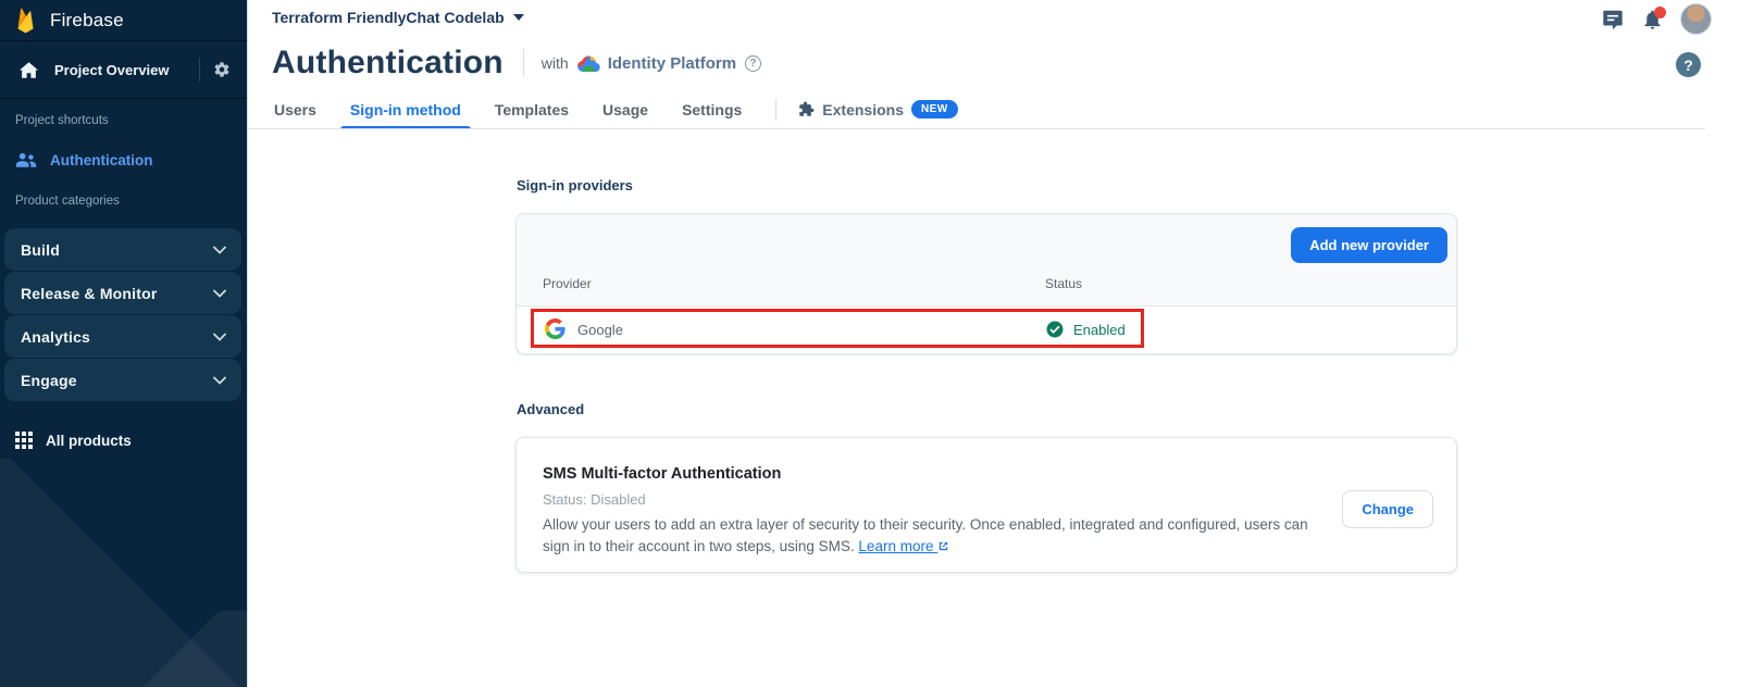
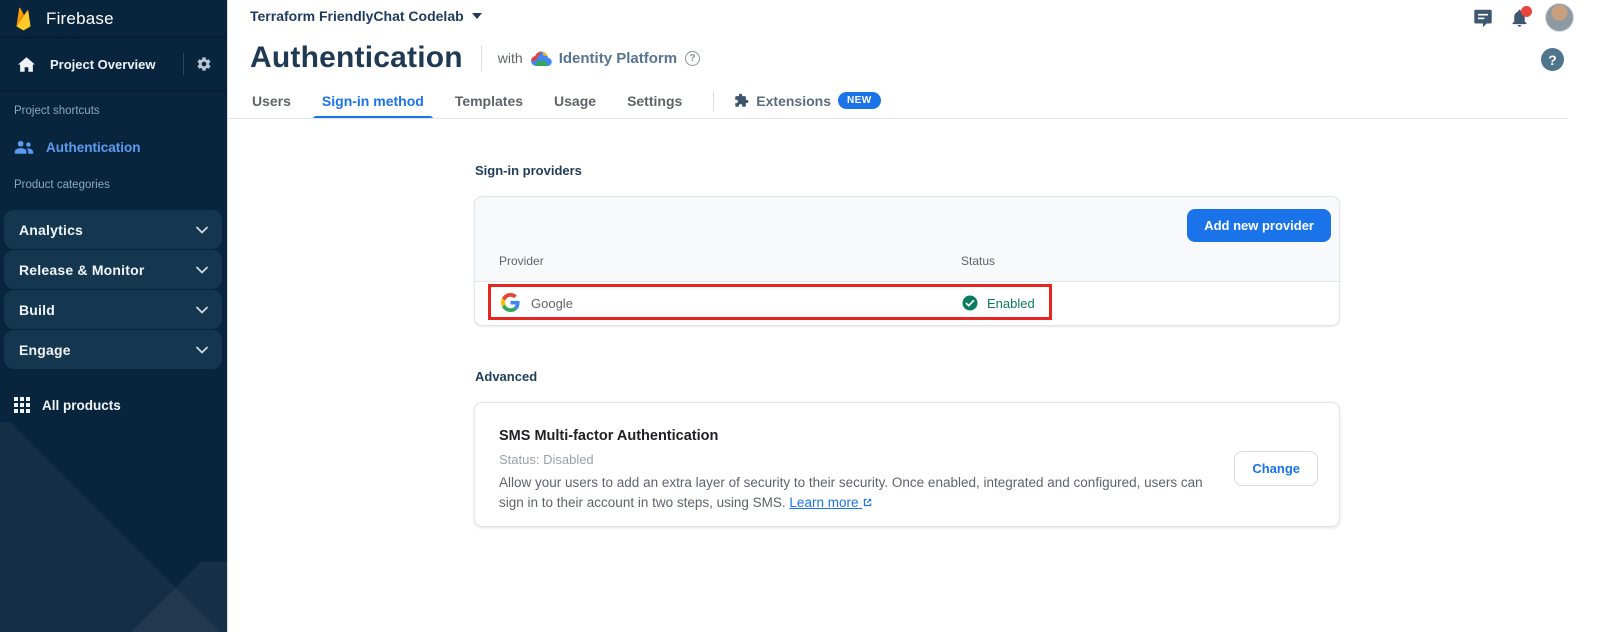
  Firebase
  Project Overview
  Project shortcuts
  Authentication
  Product categories
- Build
+ Analytics
  Release & Monitor
- Analytics
+ Build
  Engage
  All products
  Terraform FriendlyChat Codelab
  Authentication
  with
  Identity Platform
  ?
  ?
  Users
  Sign-in method
  Templates
  Usage
  Settings
  Extensions
  NEW
  Sign-in providers
  Add new provider
  Provider
  Status
  Google
  Enabled
  Advanced
  SMS Multi-factor Authentication
  Status: Disabled
  Allow your users to add an extra layer of security to their security. Once enabled, integrated and configured, users can sign in to their account in two steps, using SMS. Learn more
  Change
